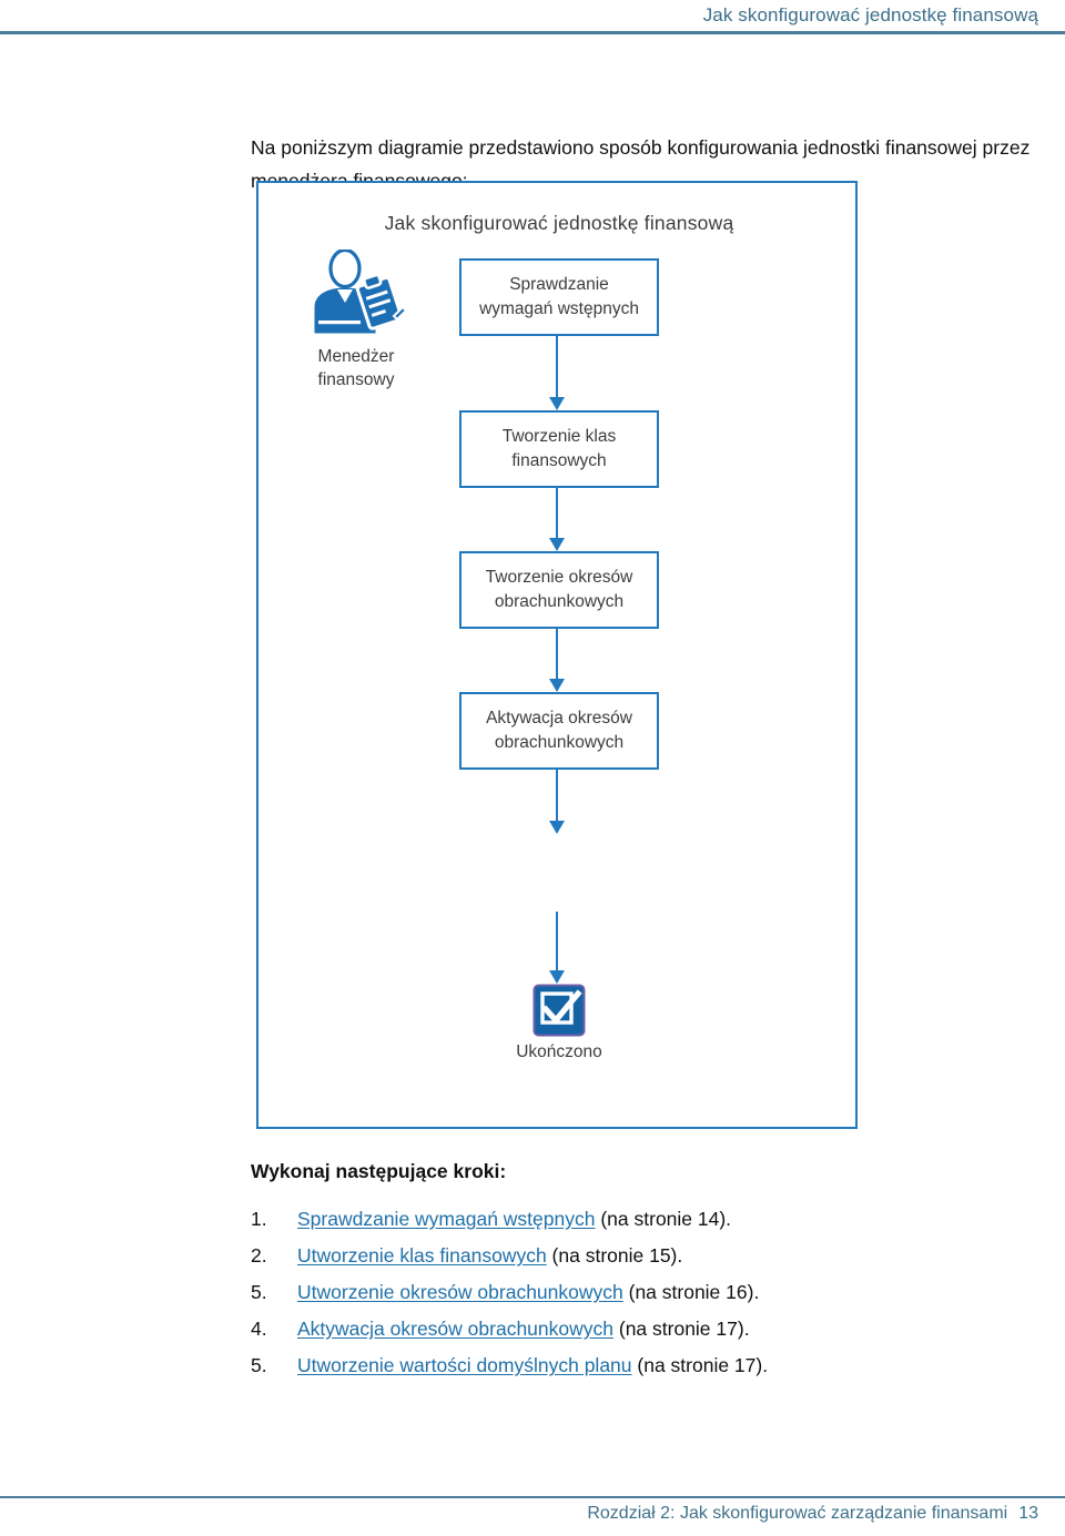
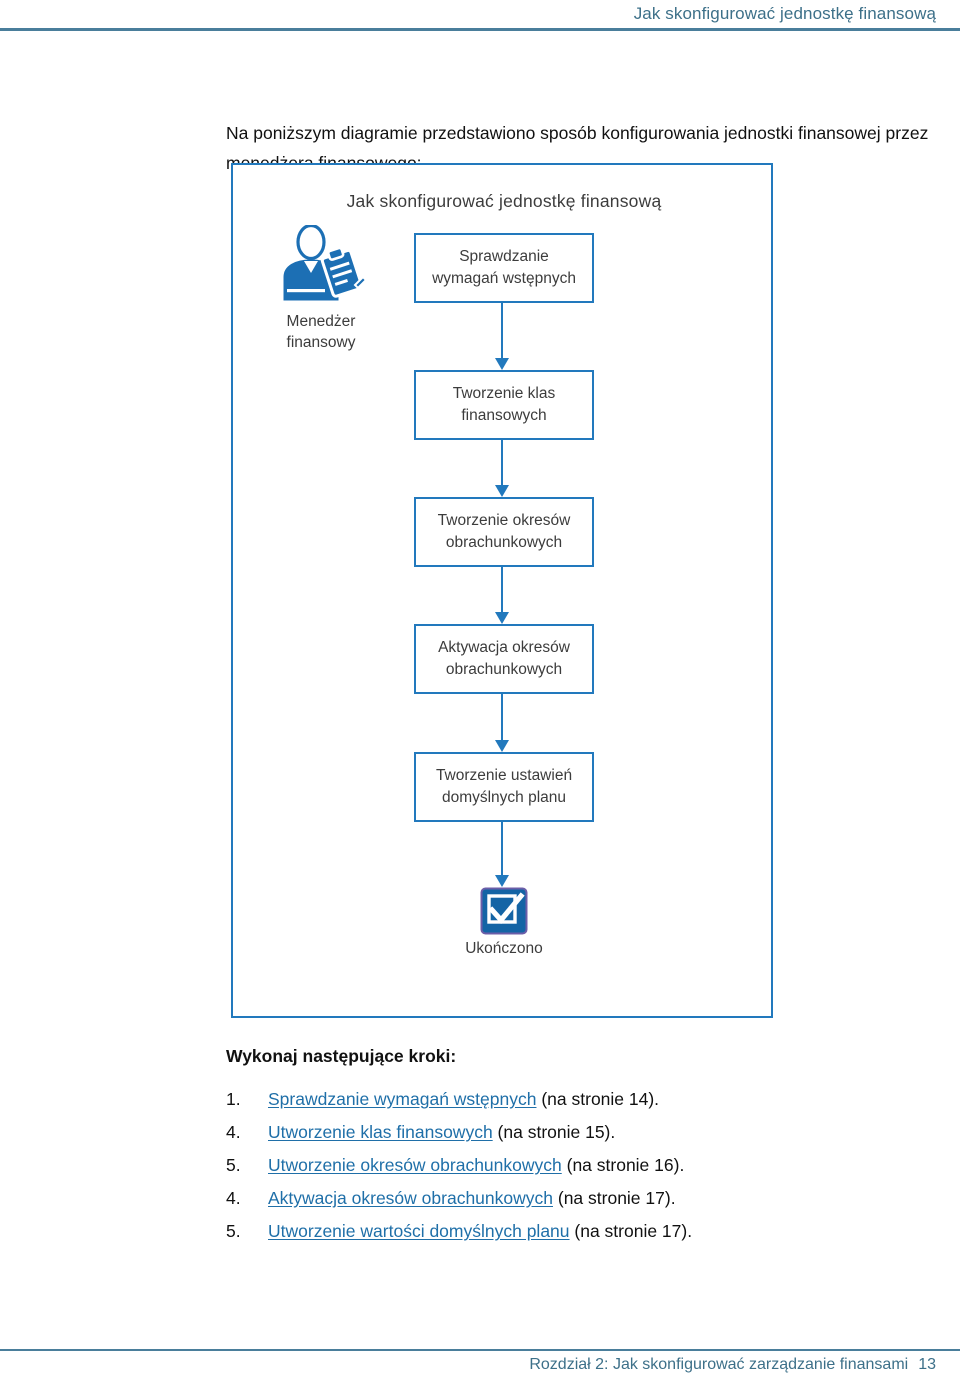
  Jak skonfigurować jednostkę finansową
  Na poniższym diagramie przedstawiono sposób konfigurowania jednostki finansowej przez
  Jak skonfigurować jednostkę finansową
  Menedżer
  finansowy
  Sprawdzanie
  wymagań wstępnych
  Tworzenie klas
  finansowych
  Tworzenie okresów
  obrachunkowych
  Aktywacja okresów
  obrachunkowych
+ Tworzenie ustawień
+ domyślnych planu
  Ukończono
  Wykonaj następujące kroki:
  1. Sprawdzanie wymagań wstępnych (na stronie 14).
- 2. Utworzenie klas finansowych (na stronie 15).
+ 4. Utworzenie klas finansowych (na stronie 15).
  5. Utworzenie okresów obrachunkowych (na stronie 16).
  4. Aktywacja okresów obrachunkowych (na stronie 17).
  5. Utworzenie wartości domyślnych planu (na stronie 17).
  Rozdział 2: Jak skonfigurować zarządzanie finansami 13
